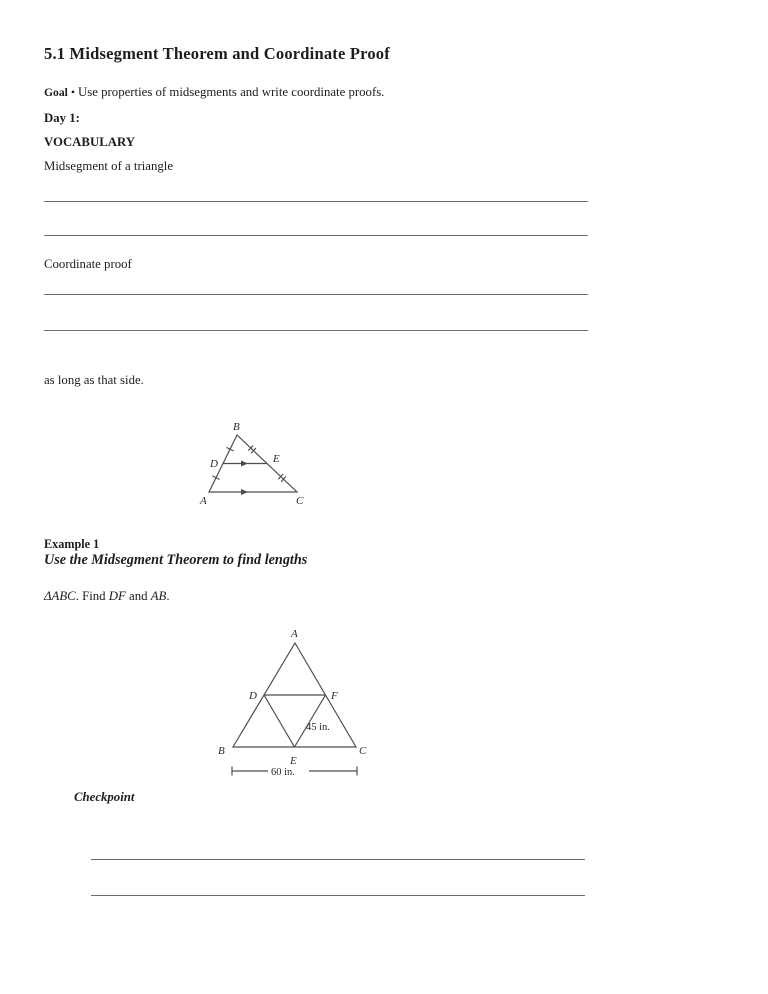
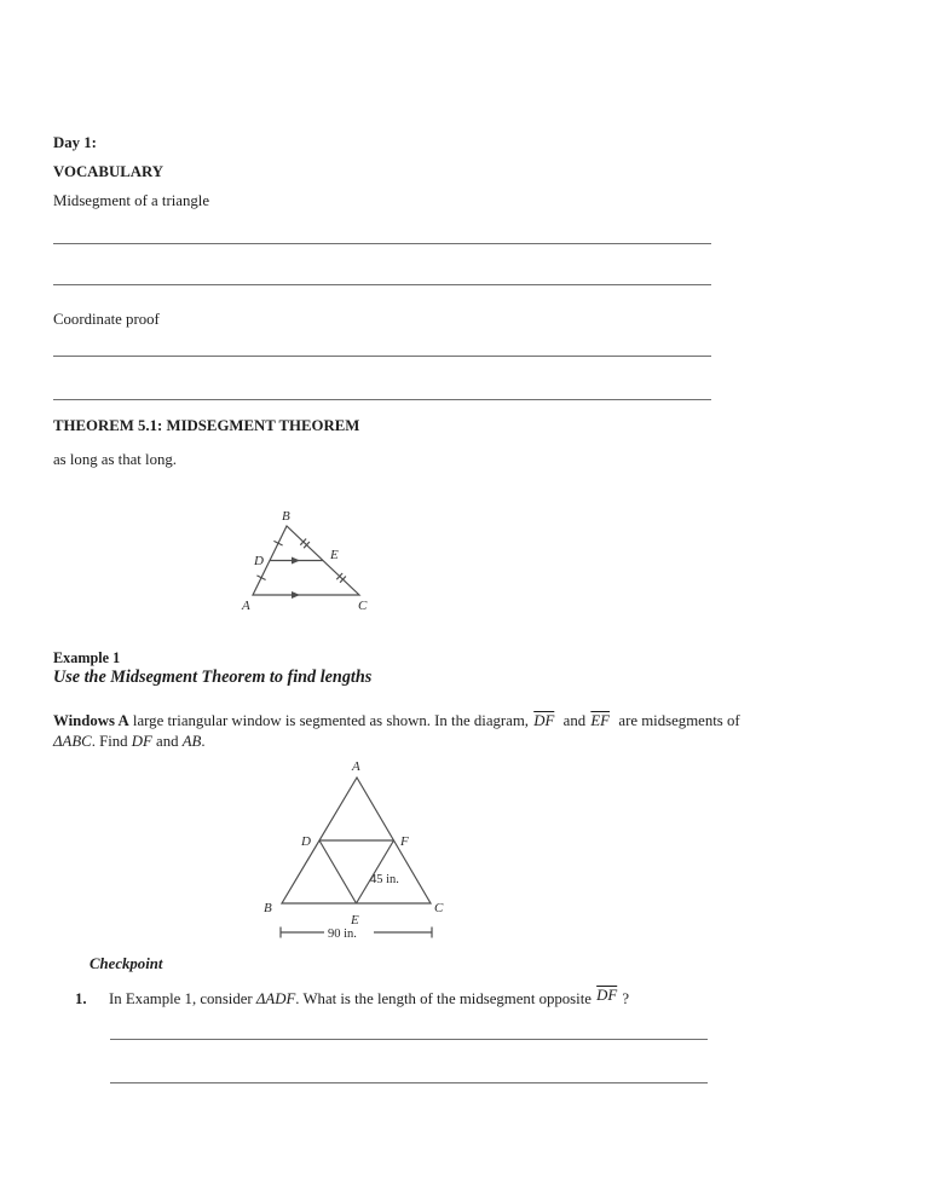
- 5.1 Midsegment Theorem and Coordinate Proof
- Goal • Use properties of midsegments and write coordinate proofs.
  Day 1:
  VOCABULARY
  Midsegment of a triangle
  Coordinate proof
+ THEOREM 5.1: MIDSEGMENT THEOREM
- as long as that side.
+ as long as that long.
  B
  D
  E
  A
  C
  Example 1
  Use the Midsegment Theorem to find lengths
+ Windows A large triangular window is segmented as shown. In the diagram, DF and EF are midsegments of
  ΔABC. Find DF and AB.
  A
  D
  F
  B
  C
  E
  45 in.
- 60 in.
+ 90 in.
  Checkpoint
+ 1. In Example 1, consider ΔADF. What is the length of the midsegment opposite DF ?
